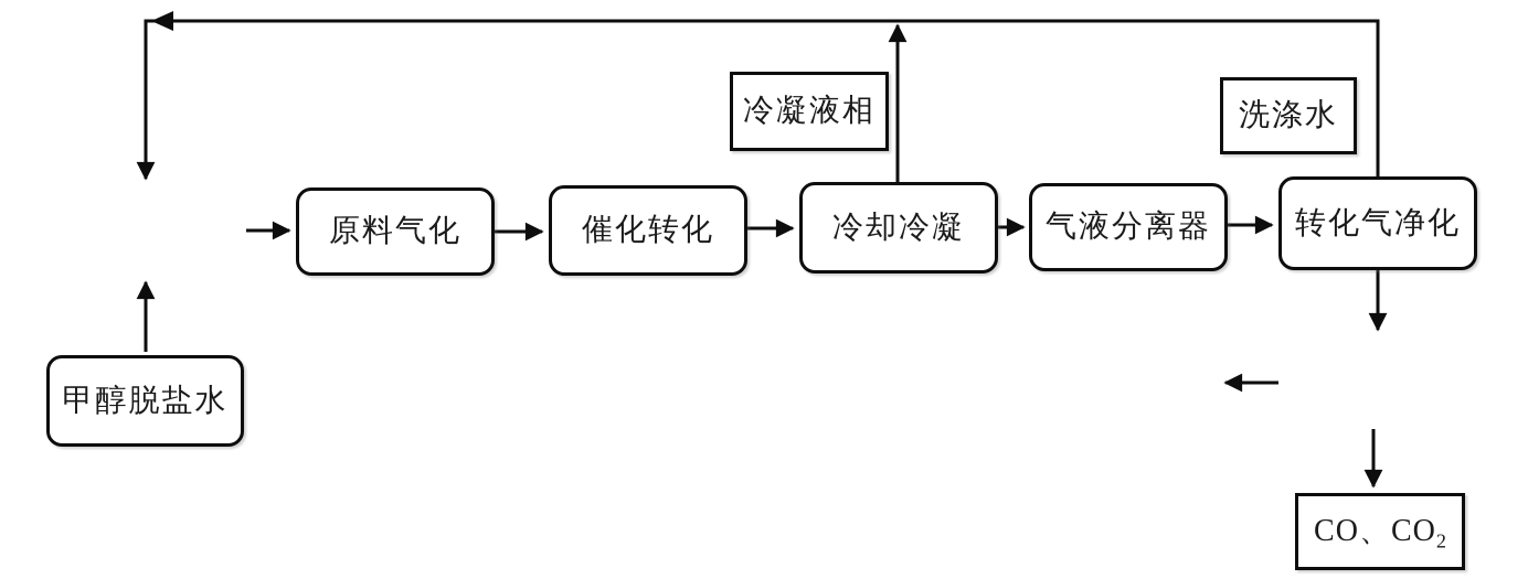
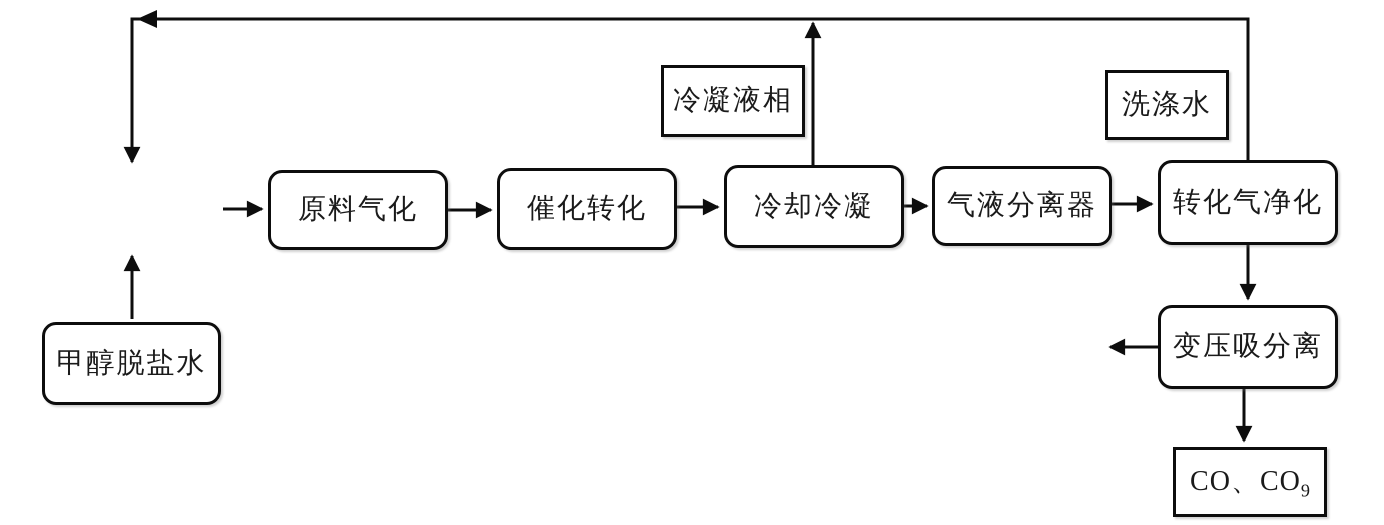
  甲醇脱盐水
  原料气化
  催化转化
  冷却冷凝
  气液分离器
  转化气净化
+ 变压吸分离
  冷凝液相
  洗涤水
- CO、CO2
+ CO、CO9
